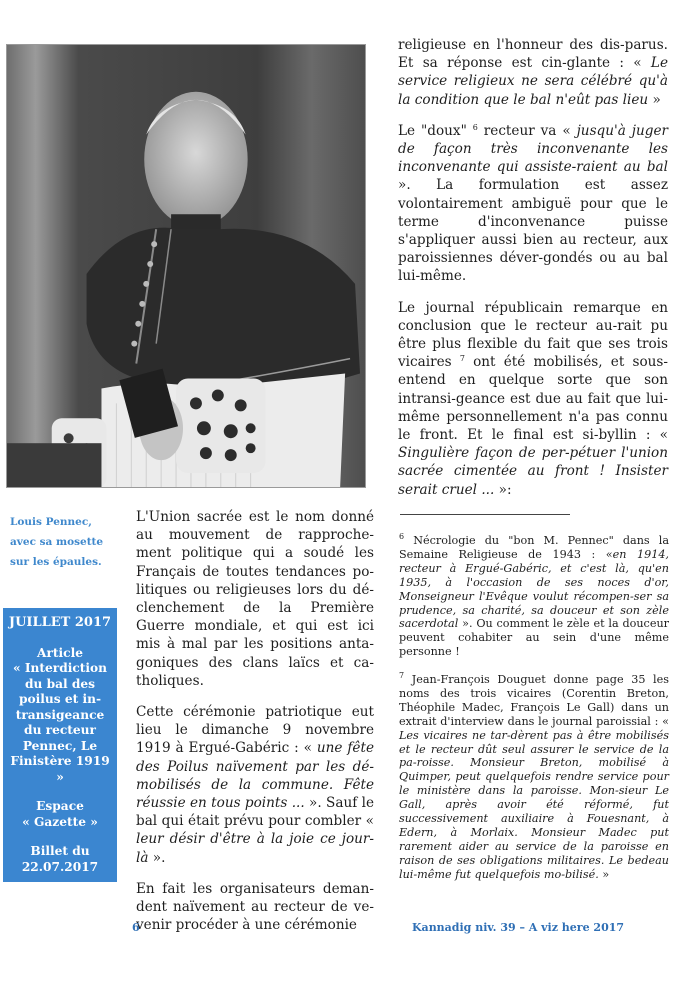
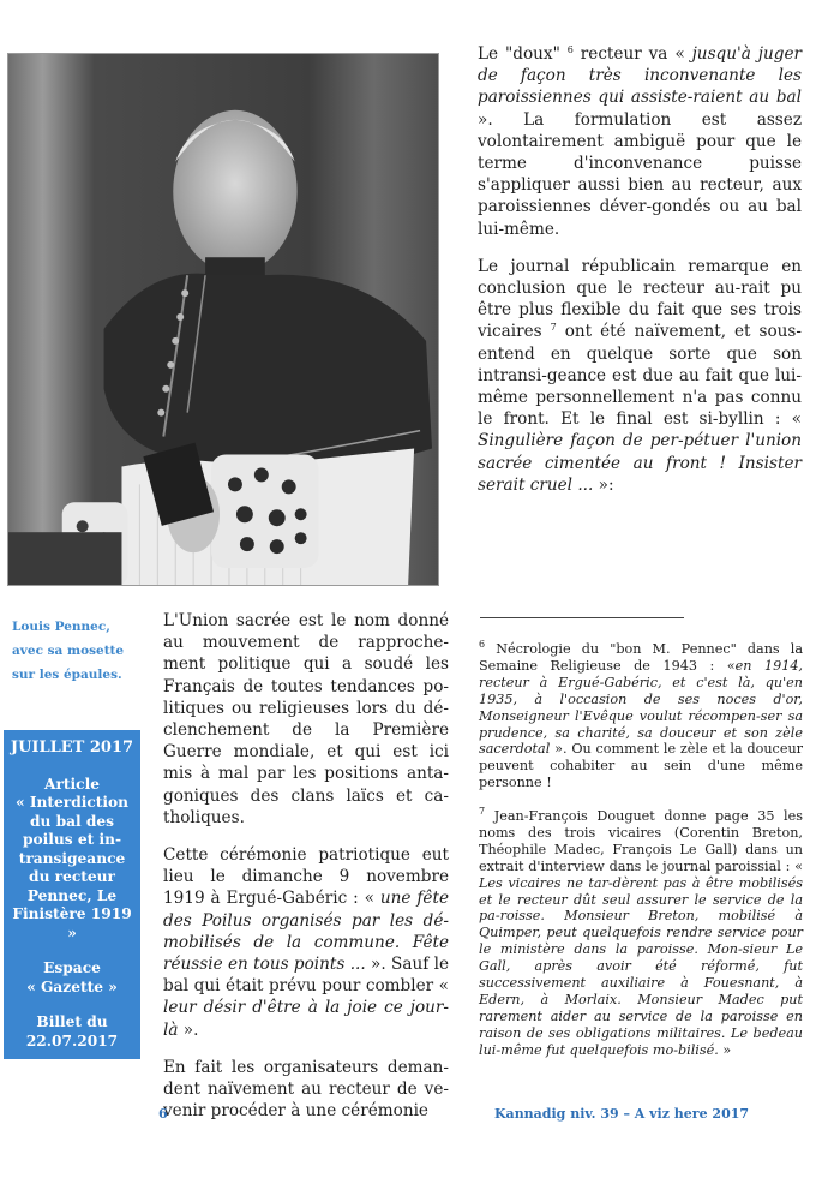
  Louis Pennec,
  avec sa mosette
  sur les épaules.
  JUILLET 2017
  Article
  « Interdiction du bal des poilus et in-transigeance du recteur Pennec, Le Finistère 1919 »
  Espace
  « Gazette »
  Billet du
  22.07.2017
  L'Union sacrée est le nom donné au mouvement de rapproche-ment politique qui a soudé les Français de toutes tendances po-litiques ou religieuses lors du dé-clenchement de la Première Guerre mondiale, et qui est ici mis à mal par les positions anta-goniques des clans laïcs et ca-tholiques.
- Cette cérémonie patriotique eut lieu le dimanche 9 novembre 1919 à Ergué-Gabéric : « une fête des Poilus naïvement par les dé-mobilisés de la commune. Fête réussie en tous points ... ». Sauf le bal qui était prévu pour combler « leur désir d'être à la joie ce jour-là ».
+ Cette cérémonie patriotique eut lieu le dimanche 9 novembre 1919 à Ergué-Gabéric : « une fête des Poilus organisés par les dé-mobilisés de la commune. Fête réussie en tous points ... ». Sauf le bal qui était prévu pour combler « leur désir d'être à la joie ce jour-là ».
  En fait les organisateurs deman-dent naïvement au recteur de ve-venir procéder à une cérémonie
- religieuse en l'honneur des dis-parus. Et sa réponse est cin-glante : « Le service religieux ne sera célébré qu'à la condition que le bal n'eût pas lieu »
- Le "doux" 6 recteur va « jusqu'à juger de façon très inconvenante les inconvenante qui assiste-raient au bal ». La formulation est assez volontairement ambiguë pour que le terme d'inconvenance puisse s'appliquer aussi bien au recteur, aux paroissiennes déver-gondés ou au bal lui-même.
+ Le "doux" 6 recteur va « jusqu'à juger de façon très inconvenante les paroissiennes qui assiste-raient au bal ». La formulation est assez volontairement ambiguë pour que le terme d'inconvenance puisse s'appliquer aussi bien au recteur, aux paroissiennes déver-gondés ou au bal lui-même.
- Le journal républicain remarque en conclusion que le recteur au-rait pu être plus flexible du fait que ses trois vicaires 7 ont été mobilisés, et sous-entend en quelque sorte que son intransi-geance est due au fait que lui-même personnellement n'a pas connu le front. Et le final est si-byllin : « Singulière façon de per-pétuer l'union sacrée cimentée au front ! Insister serait cruel ... »:
+ Le journal républicain remarque en conclusion que le recteur au-rait pu être plus flexible du fait que ses trois vicaires 7 ont été naïvement, et sous-entend en quelque sorte que son intransi-geance est due au fait que lui-même personnellement n'a pas connu le front. Et le final est si-byllin : « Singulière façon de per-pétuer l'union sacrée cimentée au front ! Insister serait cruel ... »:
  6 Nécrologie du "bon M. Pennec" dans la Semaine Religieuse de 1943 : «en 1914, recteur à Ergué-Gabéric, et c'est là, qu'en 1935, à l'occasion de ses noces d'or, Monseigneur l'Evêque voulut récompen-ser sa prudence, sa charité, sa douceur et son zèle sacerdotal ». Ou comment le zèle et la douceur peuvent cohabiter au sein d'une même personne !
  7 Jean-François Douguet donne page 35 les noms des trois vicaires (Corentin Breton, Théophile Madec, François Le Gall) dans un extrait d'interview dans le journal paroissial : « Les vicaires ne tar-dèrent pas à être mobilisés et le recteur dût seul assurer le service de la pa-roisse. Monsieur Breton, mobilisé à Quimper, peut quelquefois rendre service pour le ministère dans la paroisse. Mon-sieur Le Gall, après avoir été réformé, fut successivement auxiliaire à Fouesnant, à Edern, à Morlaix. Monsieur Madec put rarement aider au service de la paroisse en raison de ses obligations militaires. Le bedeau lui-même fut quelquefois mo-bilisé. »
  6
  Kannadig niv. 39 – A viz here 2017
